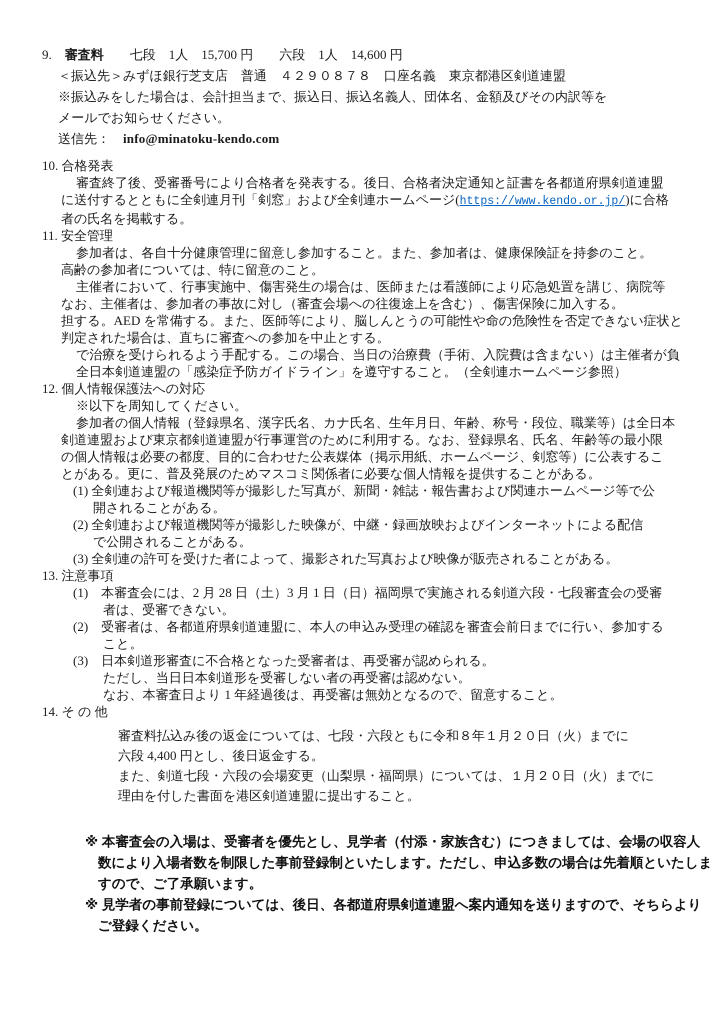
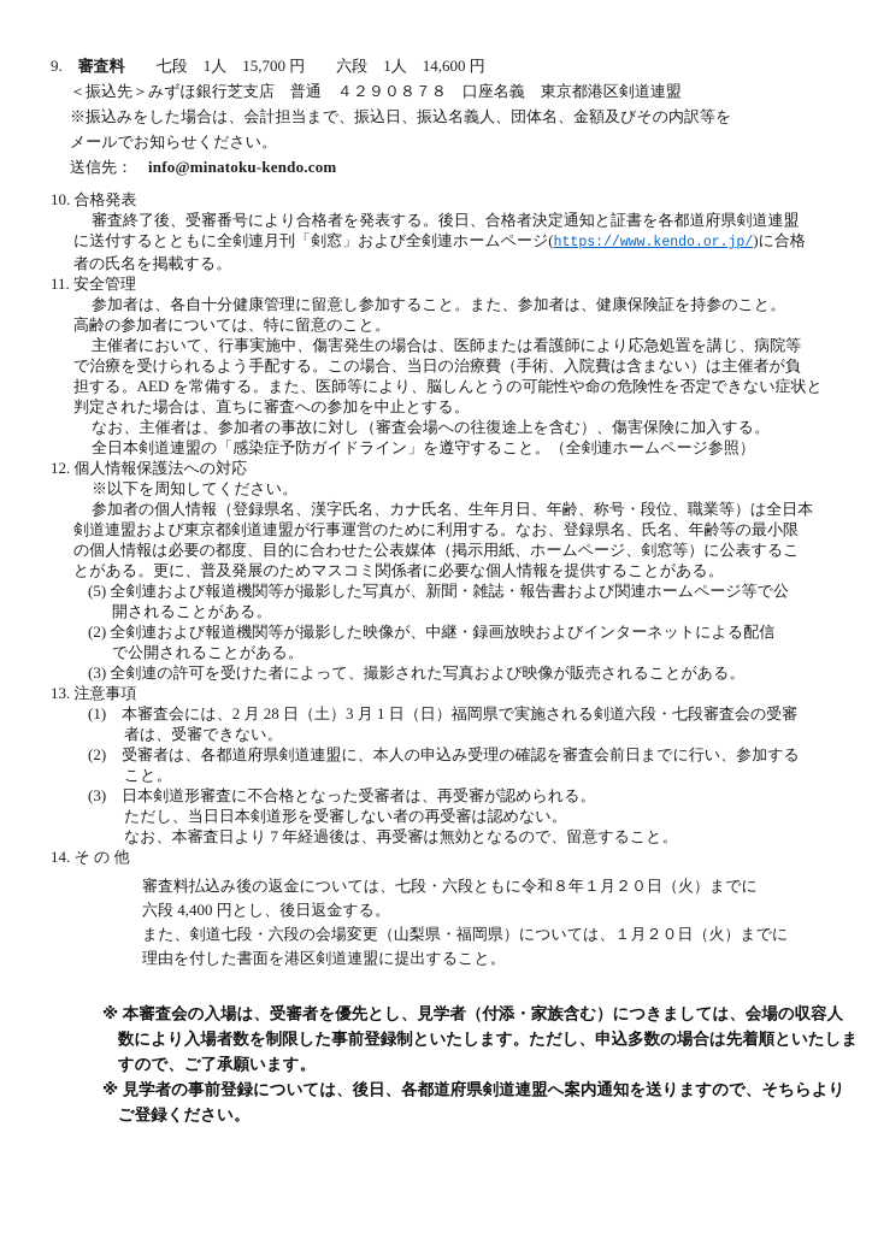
  9. 審査料 七段 1人 15,700 円 六段 1人 14,600 円
  ＜振込先＞みずほ銀行芝支店 普通 ４２９０８７８ 口座名義 東京都港区剣道連盟
  ※振込みをした場合は、会計担当まで、振込日、振込名義人、団体名、金額及びその内訳等を
  メールでお知らせください。
  送信先： info@minatoku-kendo.com
  10. 合格発表
  審査終了後、受審番号により合格者を発表する。後日、合格者決定通知と証書を各都道府県剣道連盟
  に送付するとともに全剣連月刊「剣窓」および全剣連ホームページ(https://www.kendo.or.jp/)に合格
  者の氏名を掲載する。
  11. 安全管理
  参加者は、各自十分健康管理に留意し参加すること。また、参加者は、健康保険証を持参のこと。
  高齢の参加者については、特に留意のこと。
  主催者において、行事実施中、傷害発生の場合は、医師または看護師により応急処置を講じ、病院等
- なお、主催者は、参加者の事故に対し（審査会場への往復途上を含む）、傷害保険に加入する。
+ で治療を受けられるよう手配する。この場合、当日の治療費（手術、入院費は含まない）は主催者が負
  担する。AED を常備する。また、医師等により、脳しんとうの可能性や命の危険性を否定できない症状と
  判定された場合は、直ちに審査への参加を中止とする。
- で治療を受けられるよう手配する。この場合、当日の治療費（手術、入院費は含まない）は主催者が負
+ なお、主催者は、参加者の事故に対し（審査会場への往復途上を含む）、傷害保険に加入する。
  全日本剣道連盟の「感染症予防ガイドライン」を遵守すること。（全剣連ホームページ参照）
  12. 個人情報保護法への対応
  ※以下を周知してください。
  参加者の個人情報（登録県名、漢字氏名、カナ氏名、生年月日、年齢、称号・段位、職業等）は全日本
  剣道連盟および東京都剣道連盟が行事運営のために利用する。なお、登録県名、氏名、年齢等の最小限
  の個人情報は必要の都度、目的に合わせた公表媒体（掲示用紙、ホームページ、剣窓等）に公表するこ
  とがある。更に、普及発展のためマスコミ関係者に必要な個人情報を提供することがある。
- (1) 全剣連および報道機関等が撮影した写真が、新聞・雑誌・報告書および関連ホームページ等で公
+ (5) 全剣連および報道機関等が撮影した写真が、新聞・雑誌・報告書および関連ホームページ等で公
  開されることがある。
  (2) 全剣連および報道機関等が撮影した映像が、中継・録画放映およびインターネットによる配信
  で公開されることがある。
  (3) 全剣連の許可を受けた者によって、撮影された写真および映像が販売されることがある。
  13. 注意事項
  (1) 本審査会には、2 月 28 日（土）3 月 1 日（日）福岡県で実施される剣道六段・七段審査会の受審
  者は、受審できない。
  (2) 受審者は、各都道府県剣道連盟に、本人の申込み受理の確認を審査会前日までに行い、参加する
  こと。
  (3) 日本剣道形審査に不合格となった受審者は、再受審が認められる。
  ただし、当日日本剣道形を受審しない者の再受審は認めない。
- なお、本審査日より 1 年経過後は、再受審は無効となるので、留意すること。
+ なお、本審査日より 7 年経過後は、再受審は無効となるので、留意すること。
  14. そ の 他
  審査料払込み後の返金については、七段・六段ともに令和８年１月２０日（火）までに
  六段 4,400 円とし、後日返金する。
  また、剣道七段・六段の会場変更（山梨県・福岡県）については、１月２０日（火）までに
  理由を付した書面を港区剣道連盟に提出すること。
  ※ 本審査会の入場は、受審者を優先とし、見学者（付添・家族含む）につきましては、会場の収容人
  数により入場者数を制限した事前登録制といたします。ただし、申込多数の場合は先着順といたしま
  すので、ご了承願います。
  ※ 見学者の事前登録については、後日、各都道府県剣道連盟へ案内通知を送りますので、そちらより
  ご登録ください。
